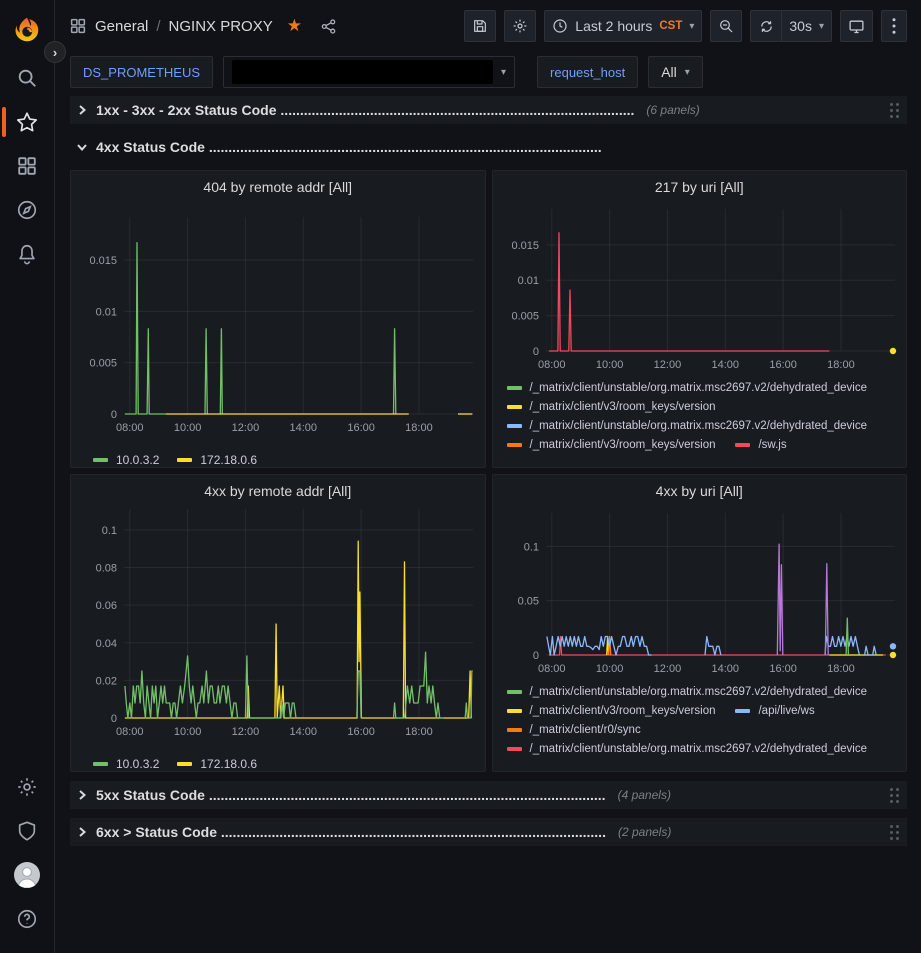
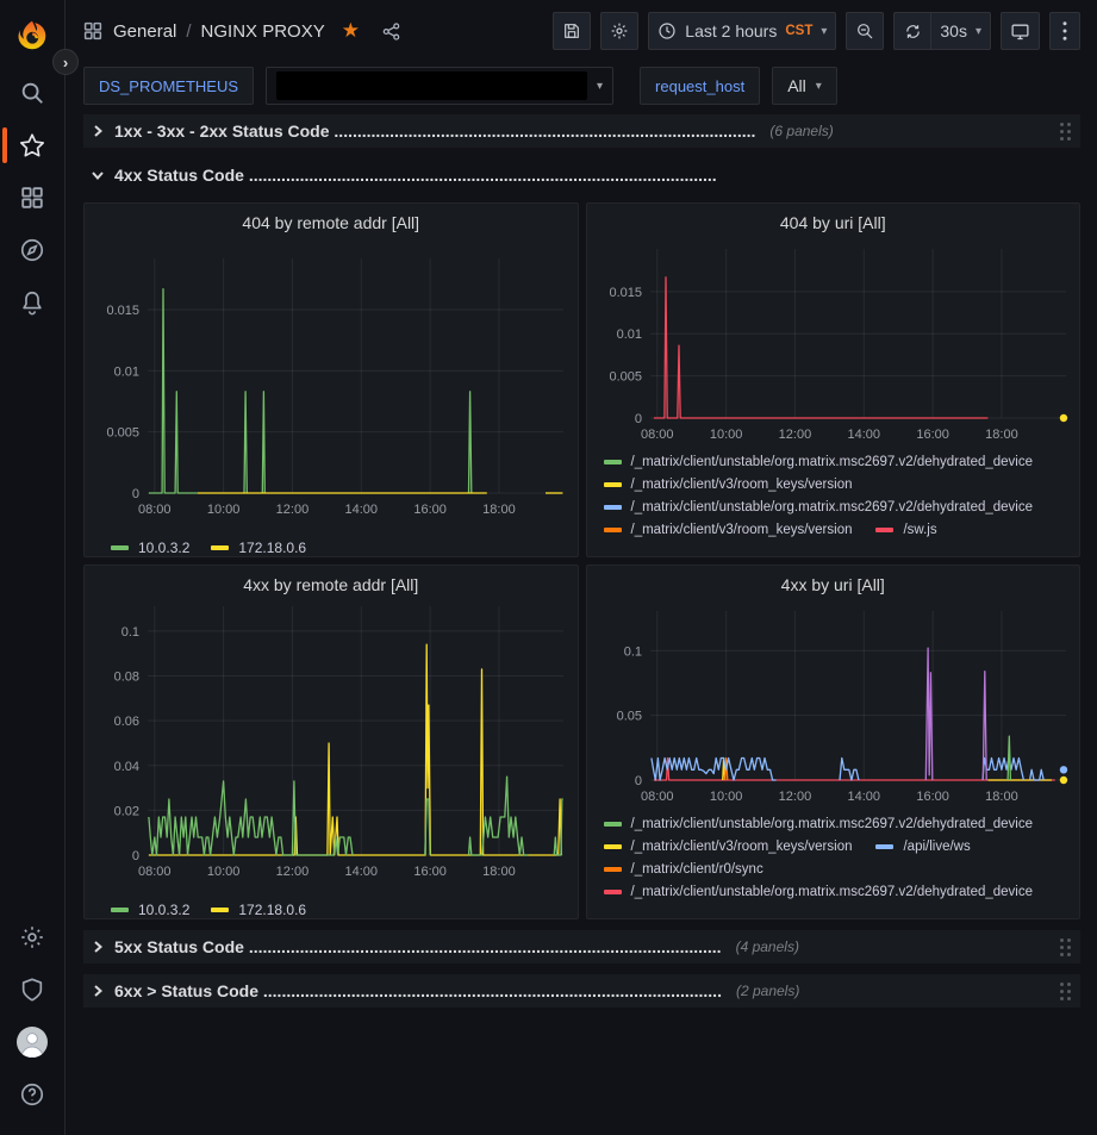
  ›
  General
  /
  NGINX PROXY
  ★
  Last 2 hours
  CST
  ▾
  30s
  ▾
  DS_PROMETHEUS
  ▾
  request_host
  All
  ▾
  1xx - 3xx - 2xx Status Code ...........................................................................................
  (6 panels)
  4xx Status Code .....................................................................................................
  404 by remote addr [All]
  0
  0.005
  0.01
  0.015
  08:00
  10:00
  12:00
  14:00
  16:00
  18:00
  10.0.3.2
  172.18.0.6
- 217 by uri [All]
+ 404 by uri [All]
  0
  0.005
  0.01
  0.015
  08:00
  10:00
  12:00
  14:00
  16:00
  18:00
  /_matrix/client/unstable/org.matrix.msc2697.v2/dehydrated_device
  /_matrix/client/v3/room_keys/version
  /_matrix/client/unstable/org.matrix.msc2697.v2/dehydrated_device
  /_matrix/client/v3/room_keys/version
  /sw.js
  4xx by remote addr [All]
  0
  0.02
  0.04
  0.06
  0.08
  0.1
  08:00
  10:00
  12:00
  14:00
  16:00
  18:00
  10.0.3.2
  172.18.0.6
  4xx by uri [All]
  0
  0.05
  0.1
  08:00
  10:00
  12:00
  14:00
  16:00
  18:00
  /_matrix/client/unstable/org.matrix.msc2697.v2/dehydrated_device
  /_matrix/client/v3/room_keys/version
  /api/live/ws
  /_matrix/client/r0/sync
  /_matrix/client/unstable/org.matrix.msc2697.v2/dehydrated_device
  5xx Status Code ......................................................................................................
  (4 panels)
  6xx > Status Code ...................................................................................................
  (2 panels)
